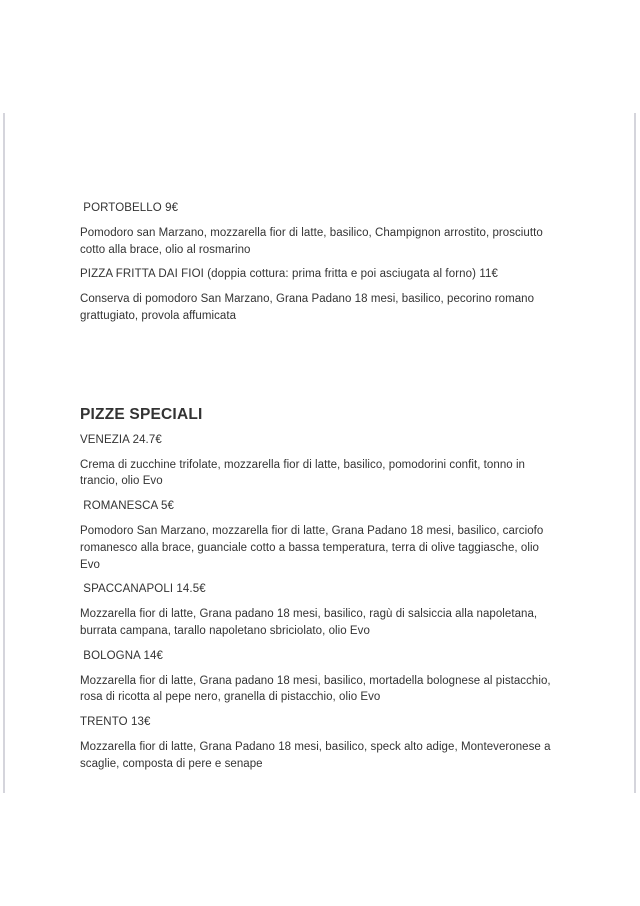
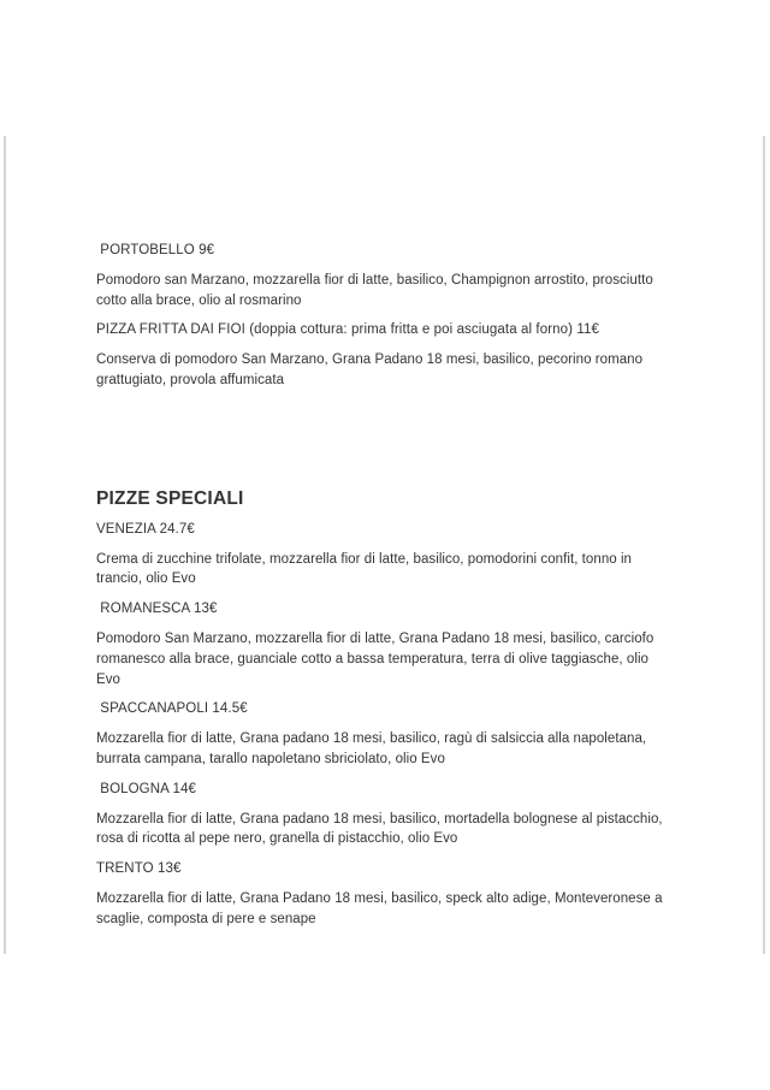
  PORTOBELLO 9€
  Pomodoro san Marzano, mozzarella fior di latte, basilico, Champignon arrostito, prosciutto cotto alla brace, olio al rosmarino
  PIZZA FRITTA DAI FIOI (doppia cottura: prima fritta e poi asciugata al forno) 11€
  Conserva di pomodoro San Marzano, Grana Padano 18 mesi, basilico, pecorino romano grattugiato, provola affumicata
  PIZZE SPECIALI
  VENEZIA 24.7€
  Crema di zucchine trifolate, mozzarella fior di latte, basilico, pomodorini confit, tonno in trancio, olio Evo
- ROMANESCA 5€
+ ROMANESCA 13€
  Pomodoro San Marzano, mozzarella fior di latte, Grana Padano 18 mesi, basilico, carciofo romanesco alla brace, guanciale cotto a bassa temperatura, terra di olive taggiasche, olio Evo
  SPACCANAPOLI 14.5€
  Mozzarella fior di latte, Grana padano 18 mesi, basilico, ragù di salsiccia alla napoletana, burrata campana, tarallo napoletano sbriciolato, olio Evo
  BOLOGNA 14€
  Mozzarella fior di latte, Grana padano 18 mesi, basilico, mortadella bolognese al pistacchio, rosa di ricotta al pepe nero, granella di pistacchio, olio Evo
  TRENTO 13€
  Mozzarella fior di latte, Grana Padano 18 mesi, basilico, speck alto adige, Monteveronese a scaglie, composta di pere e senape
